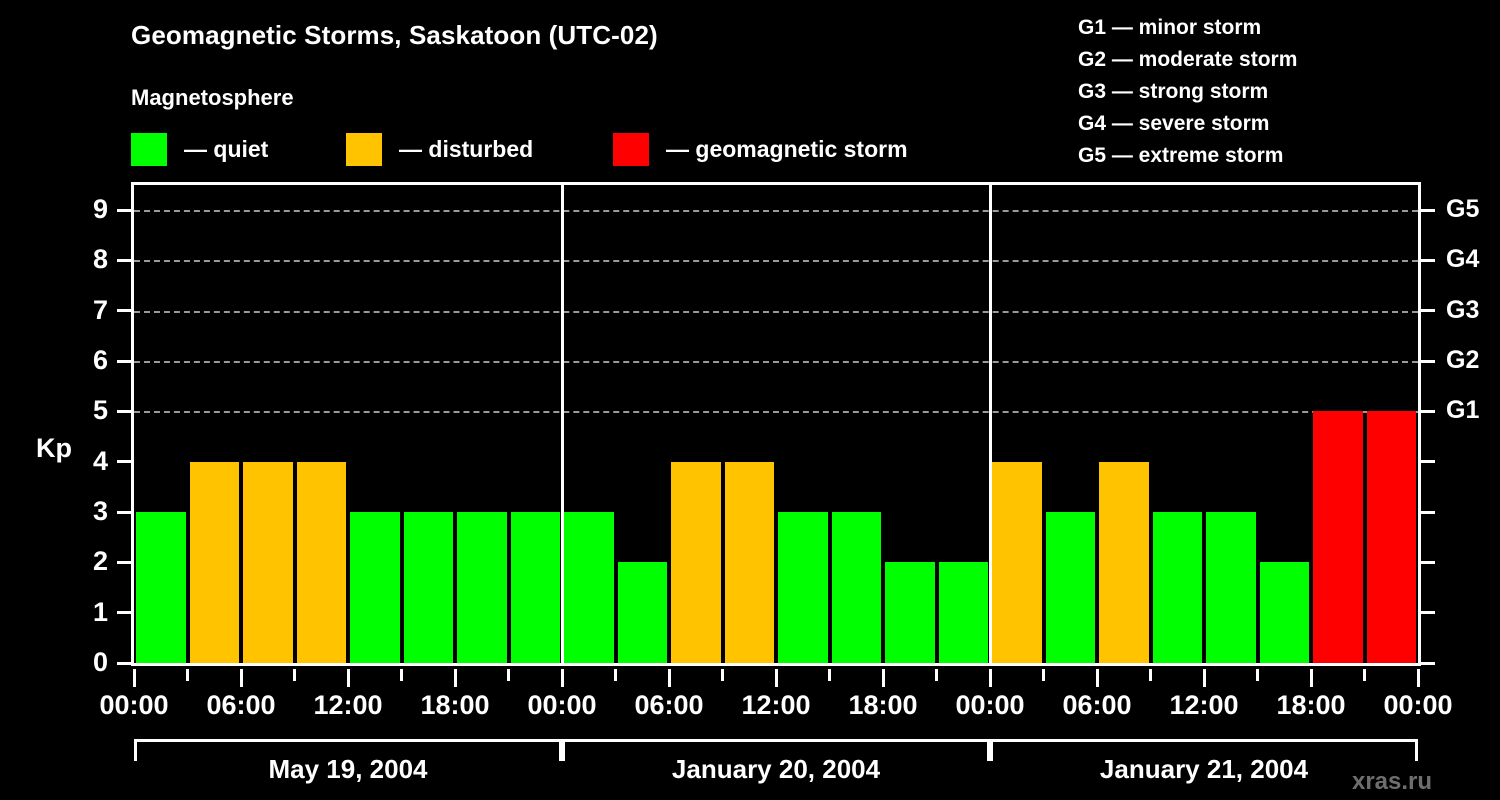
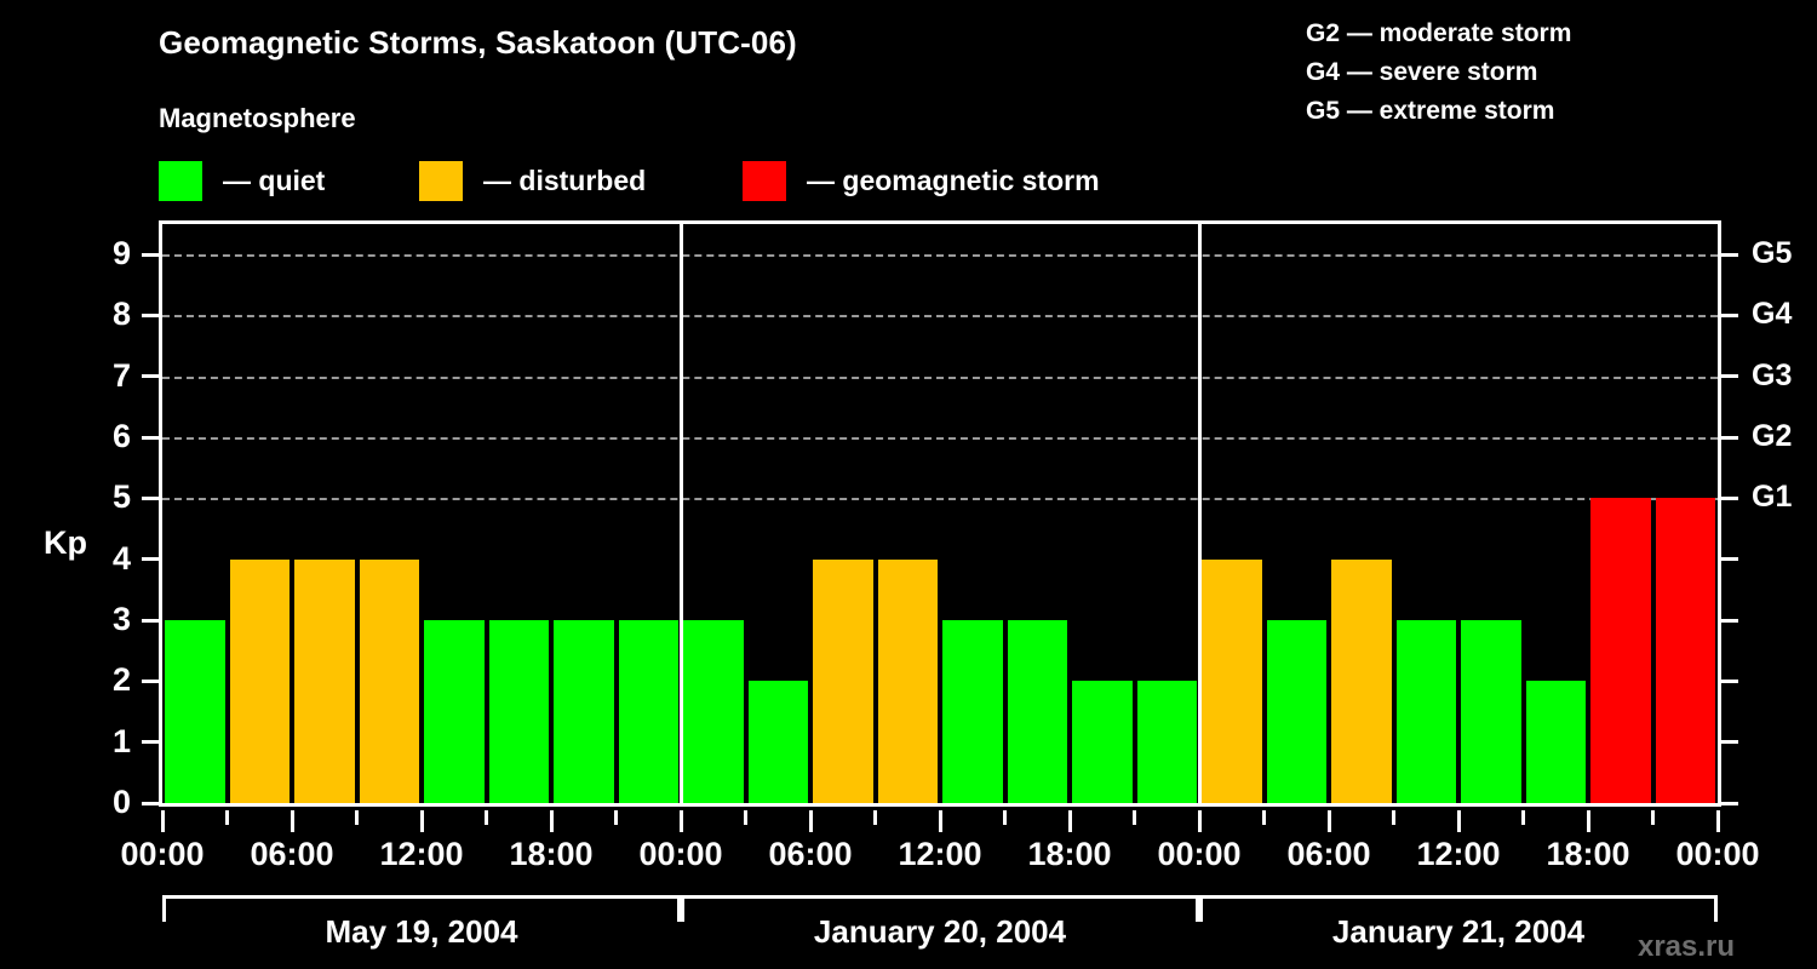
- Geomagnetic Storms, Saskatoon (UTC-02)
+ Geomagnetic Storms, Saskatoon (UTC-06)
  Magnetosphere
  — quiet
  — disturbed
  — geomagnetic storm
- G1 — minor storm
  G2 — moderate storm
- G3 — strong storm
  G4 — severe storm
  G5 — extreme storm
  0
  1
  2
  3
  4
  5
  6
  7
  8
  9
  Kp
  G1
  G2
  G3
  G4
  G5
  00:00
  06:00
  12:00
  18:00
  00:00
  06:00
  12:00
  18:00
  00:00
  06:00
  12:00
  18:00
  00:00
  May 19, 2004
  January 20, 2004
  January 21, 2004
  xras.ru
